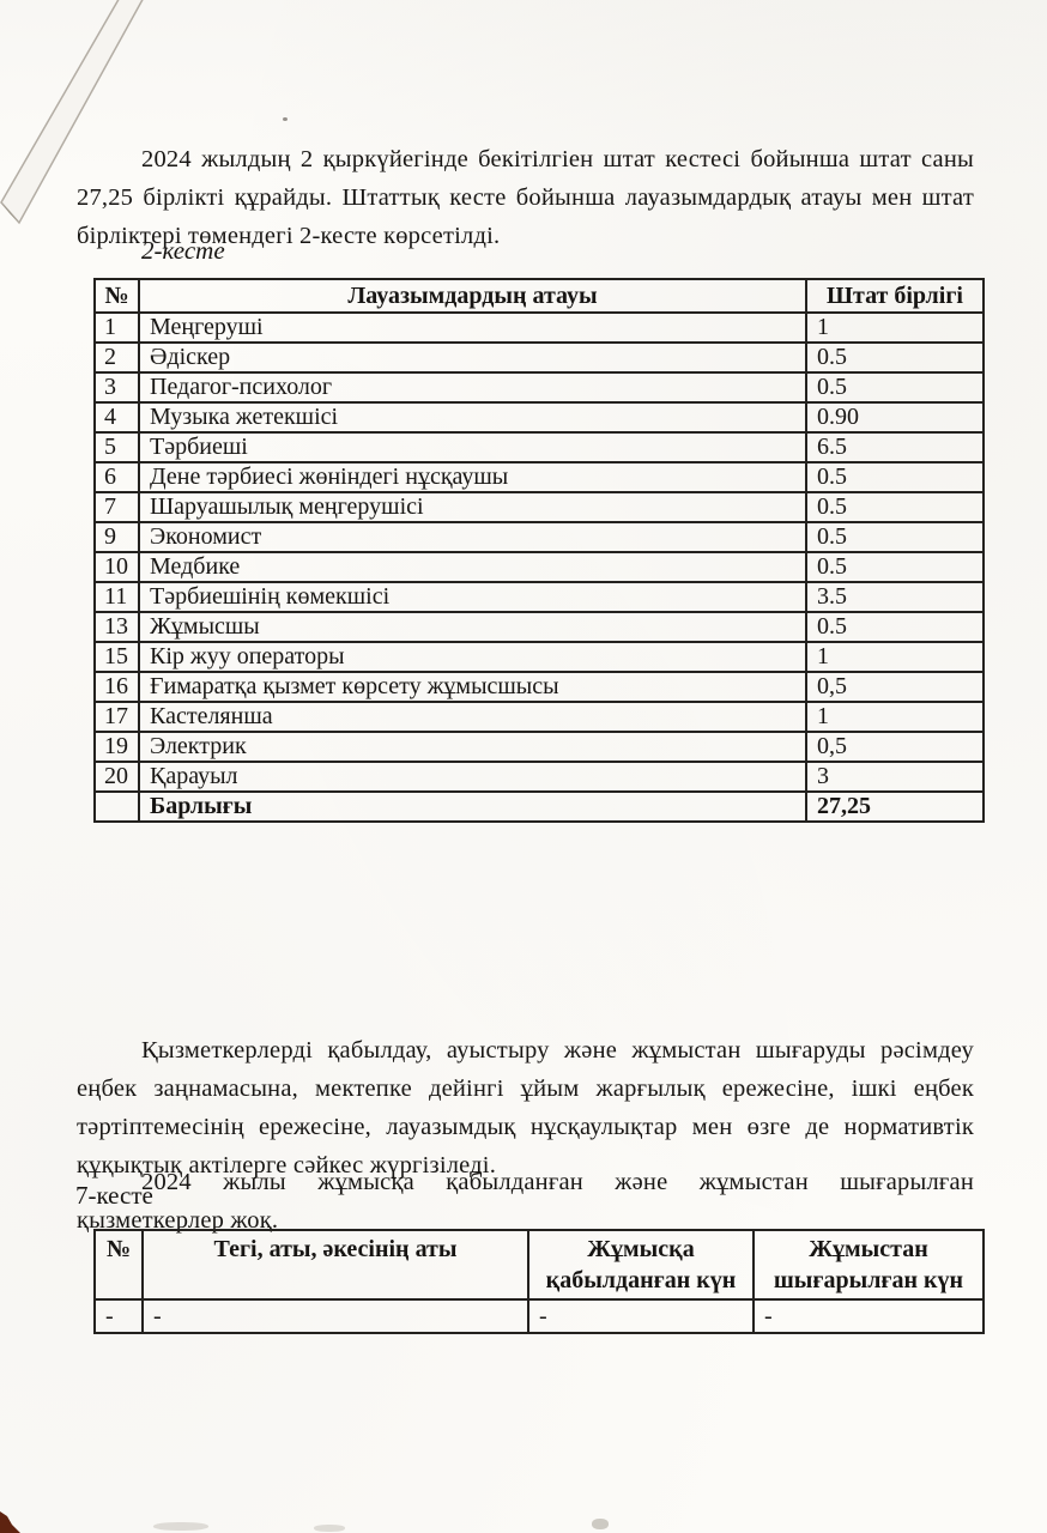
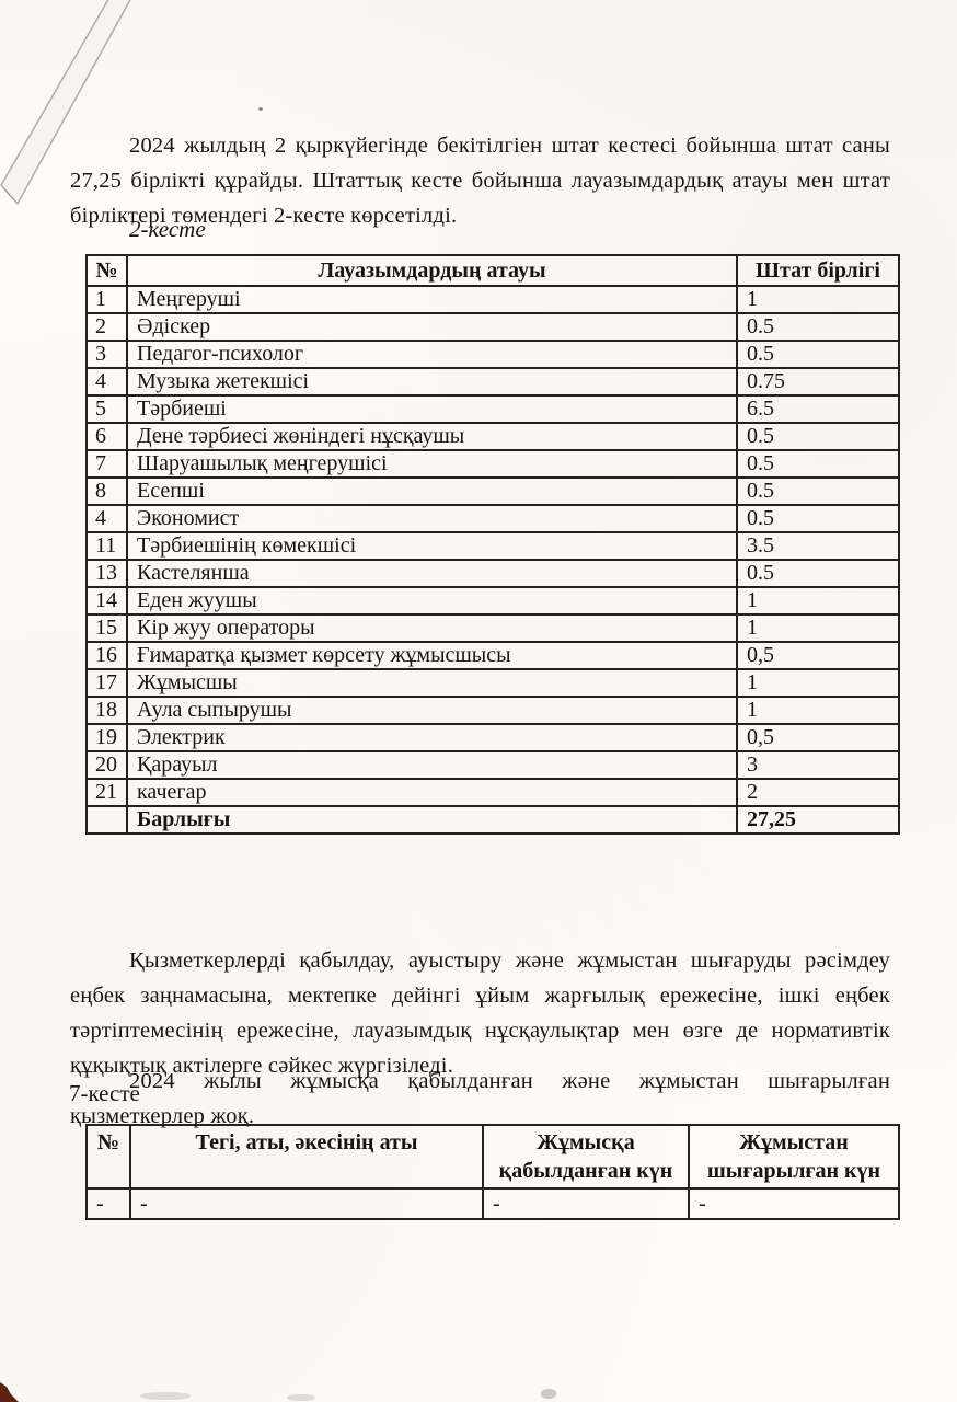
  2024 жылдың 2 қыркүйегінде бекітілгіен штат кестесі бойынша штат саны 27,25 бірлікті құрайды. Штаттық кесте бойынша лауазымдардық атауы мен штат бірліктері төмендегі 2-кесте көрсетілді.
  2-кесте
  №	Лауазымдардың атауы	Штат бірлігі
  1	Меңгеруші	1
  2	Әдіскер	0.5
  3	Педагог-психолог	0.5
- 4	Музыка жетекшісі	0.90
+ 4	Музыка жетекшісі	0.75
  5	Тәрбиеші	6.5
  6	Дене тәрбиесі жөніндегі нұсқаушы	0.5
  7	Шаруашылық меңгерушісі	0.5
+ 8	Есепші	0.5
- 9	Экономист	0.5
+ 4	Экономист	0.5
- 10	Медбике	0.5
  11	Тәрбиешінің көмекшісі	3.5
- 13	Жұмысшы	0.5
+ 13	Кастелянша	0.5
+ 14	Еден жуушы	1
  15	Кір жуу операторы	1
  16	Ғимаратқа қызмет көрсету жұмысшысы	0,5
- 17	Кастелянша	1
+ 17	Жұмысшы	1
+ 18	Аула сыпырушы	1
  19	Электрик	0,5
  20	Қарауыл	3
+ 21	качегар	2
  	Барлығы	27,25
  Қызметкерлерді қабылдау, ауыстыру және жұмыстан шығаруды рәсімдеу еңбек заңнамасына, мектепке дейінгі ұйым жарғылық ережесіне, ішкі еңбек тәртіптемесінің ережесіне, лауазымдық нұсқаулықтар мен өзге де нормативтік құқықтық актілерге сәйкес жүргізіледі.
  2024 жылы жұмысқа қабылданған және жұмыстан шығарылған қызметкерлер жоқ.
  7-кесте
  №	Тегі, аты, әкесінің аты	Жұмысқа қабылданған күн	Жұмыстан шығарылған күн
  -	-	-	-
